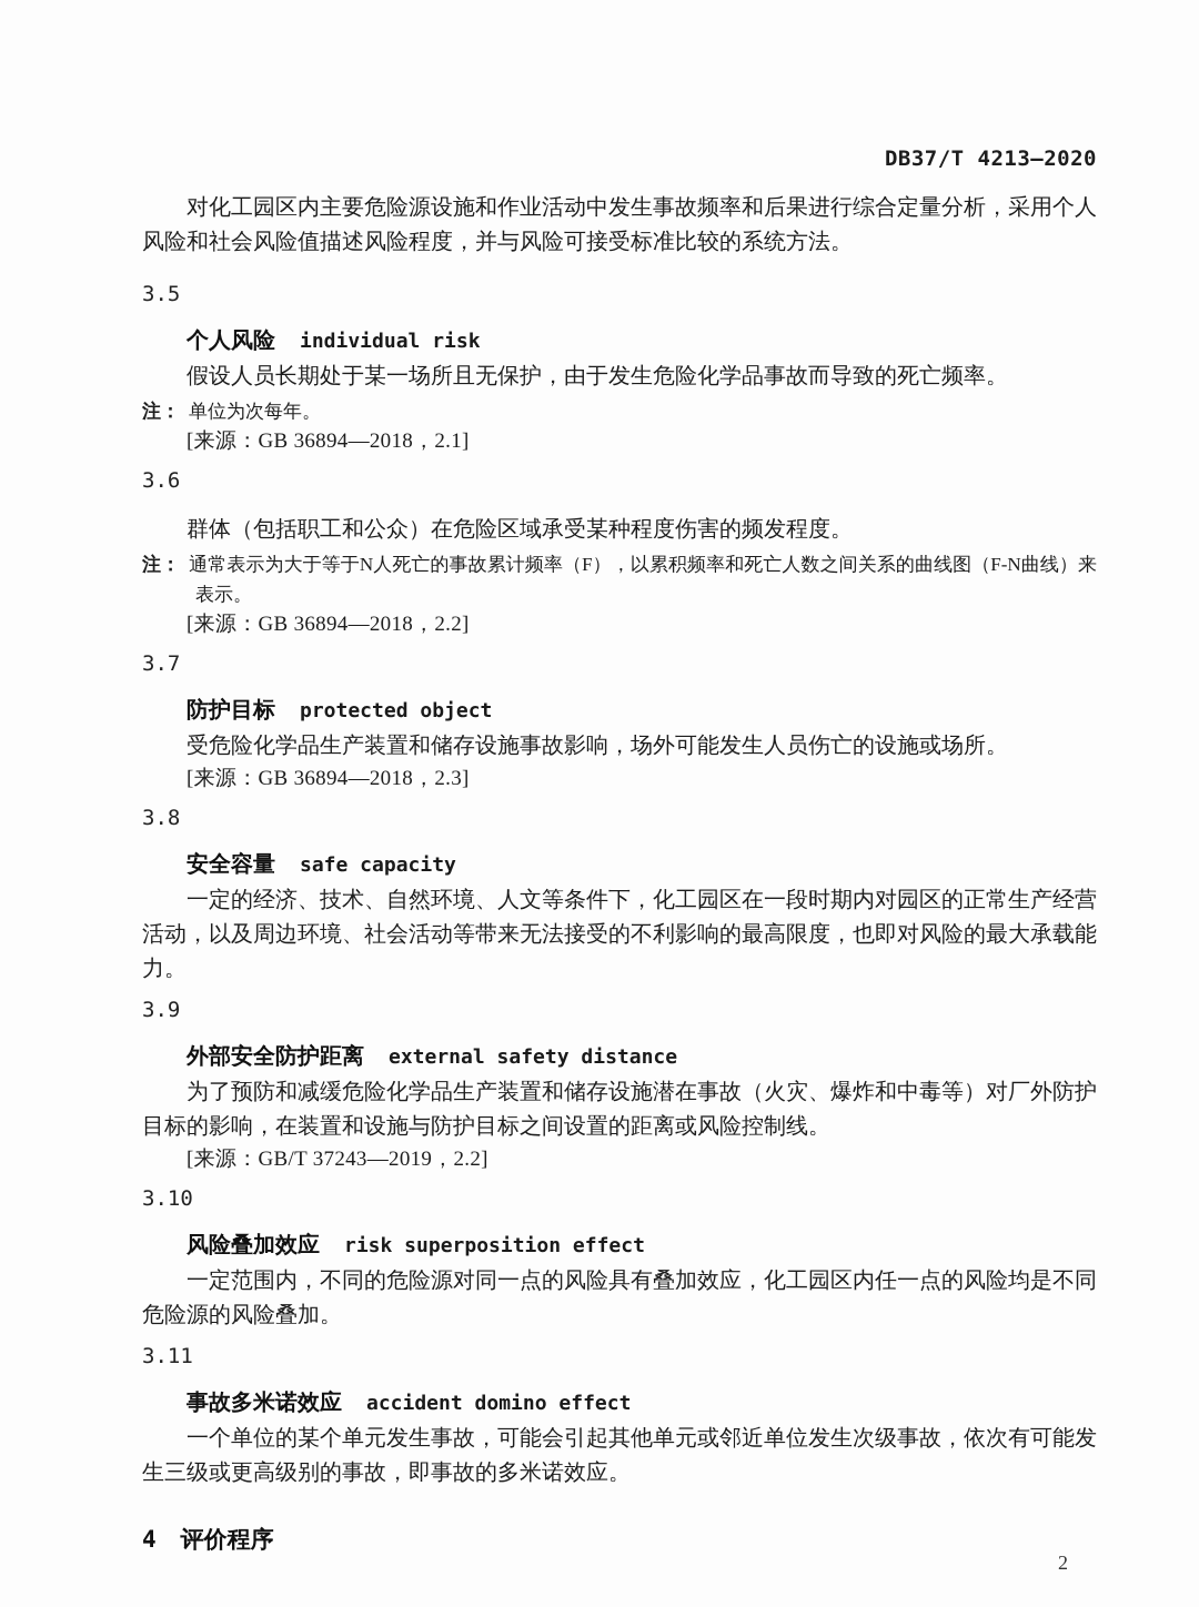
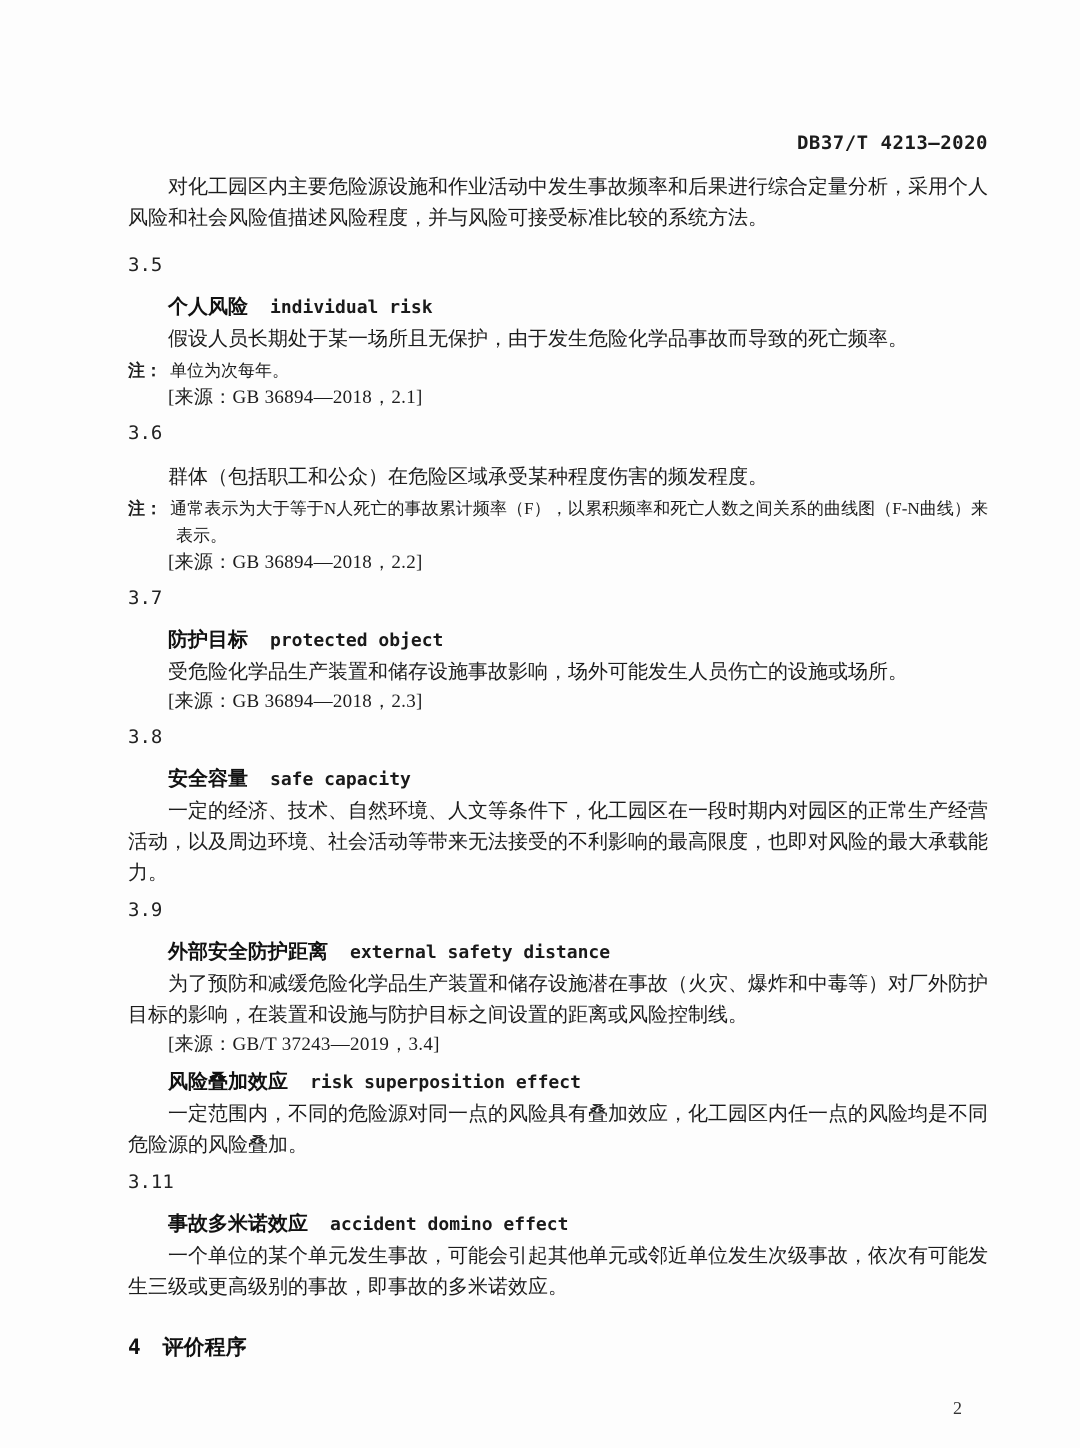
  DB37/T 4213—2020
  对化工园区内主要危险源设施和作业活动中发生事故频率和后果进行综合定量分析，采用个人风险和社会风险值描述风险程度，并与风险可接受标准比较的系统方法。
  3.5
  个人风险 individual risk
  假设人员长期处于某一场所且无保护，由于发生危险化学品事故而导致的死亡频率。
  注： 单位为次每年。
  [来源：GB 36894—2018，2.1]
  3.6
  群体（包括职工和公众）在危险区域承受某种程度伤害的频发程度。
  注： 通常表示为大于等于N人死亡的事故累计频率（F），以累积频率和死亡人数之间关系的曲线图（F-N曲线）来表示。
  [来源：GB 36894—2018，2.2]
  3.7
  防护目标 protected object
  受危险化学品生产装置和储存设施事故影响，场外可能发生人员伤亡的设施或场所。
  [来源：GB 36894—2018，2.3]
  3.8
  安全容量 safe capacity
  一定的经济、技术、自然环境、人文等条件下，化工园区在一段时期内对园区的正常生产经营活动，以及周边环境、社会活动等带来无法接受的不利影响的最高限度，也即对风险的最大承载能力。
  3.9
  外部安全防护距离 external safety distance
  为了预防和减缓危险化学品生产装置和储存设施潜在事故（火灾、爆炸和中毒等）对厂外防护目标的影响，在装置和设施与防护目标之间设置的距离或风险控制线。
- [来源：GB/T 37243—2019，2.2]
+ [来源：GB/T 37243—2019，3.4]
- 3.10
  风险叠加效应 risk superposition effect
  一定范围内，不同的危险源对同一点的风险具有叠加效应，化工园区内任一点的风险均是不同危险源的风险叠加。
  3.11
  事故多米诺效应 accident domino effect
  一个单位的某个单元发生事故，可能会引起其他单元或邻近单位发生次级事故，依次有可能发生三级或更高级别的事故，即事故的多米诺效应。
  4 评价程序
  2
